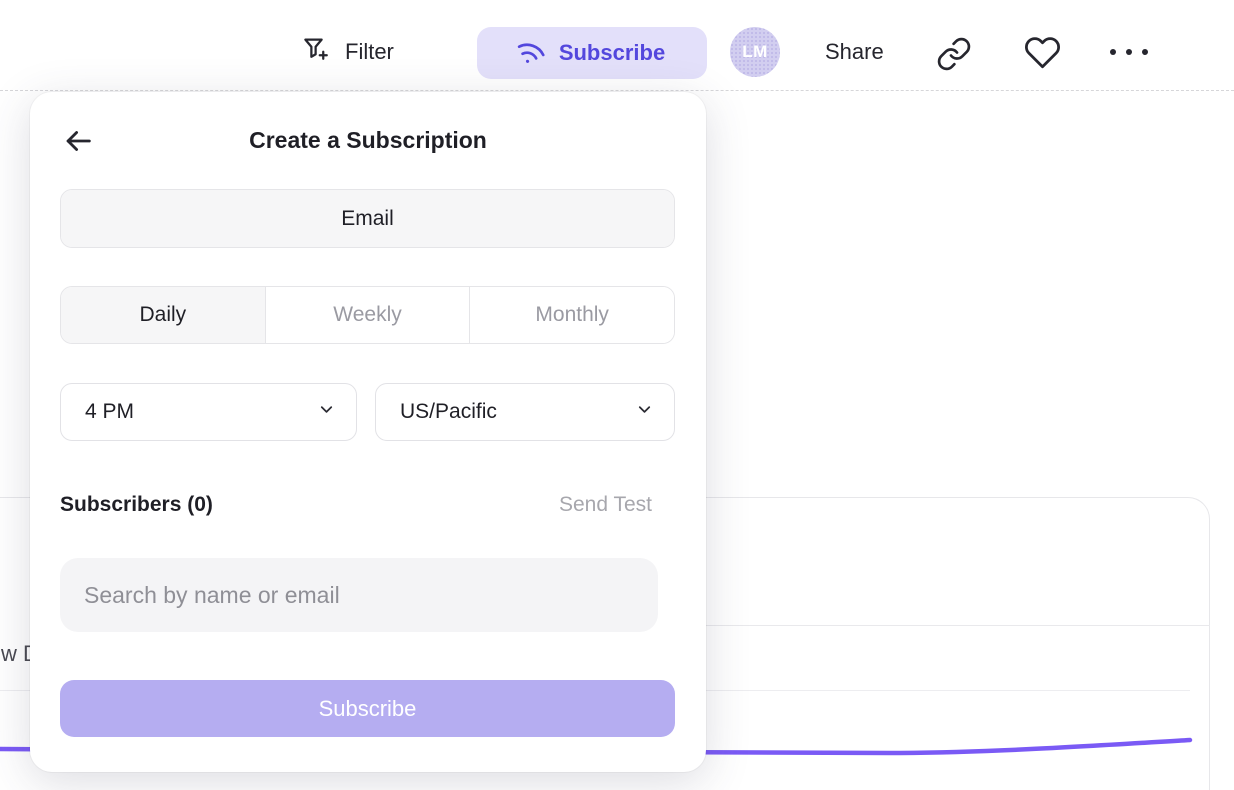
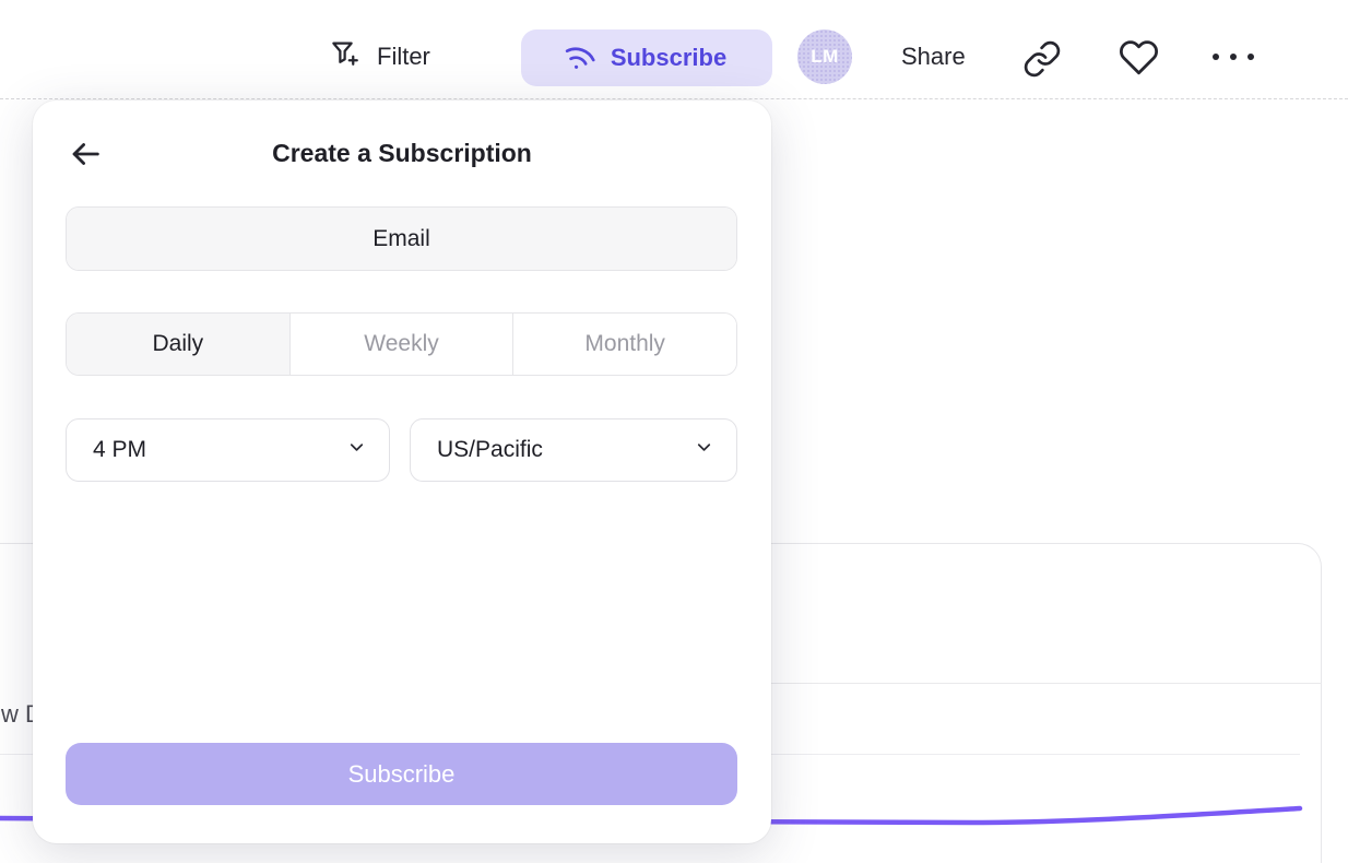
  Filter
  Subscribe
  LM
  Share
  Create a Subscription
  Email
  Daily
  Weekly
  Monthly
  4 PM
  US/Pacific
- Subscribers (0)
- Send Test
- Search by name or email
  Subscribe
